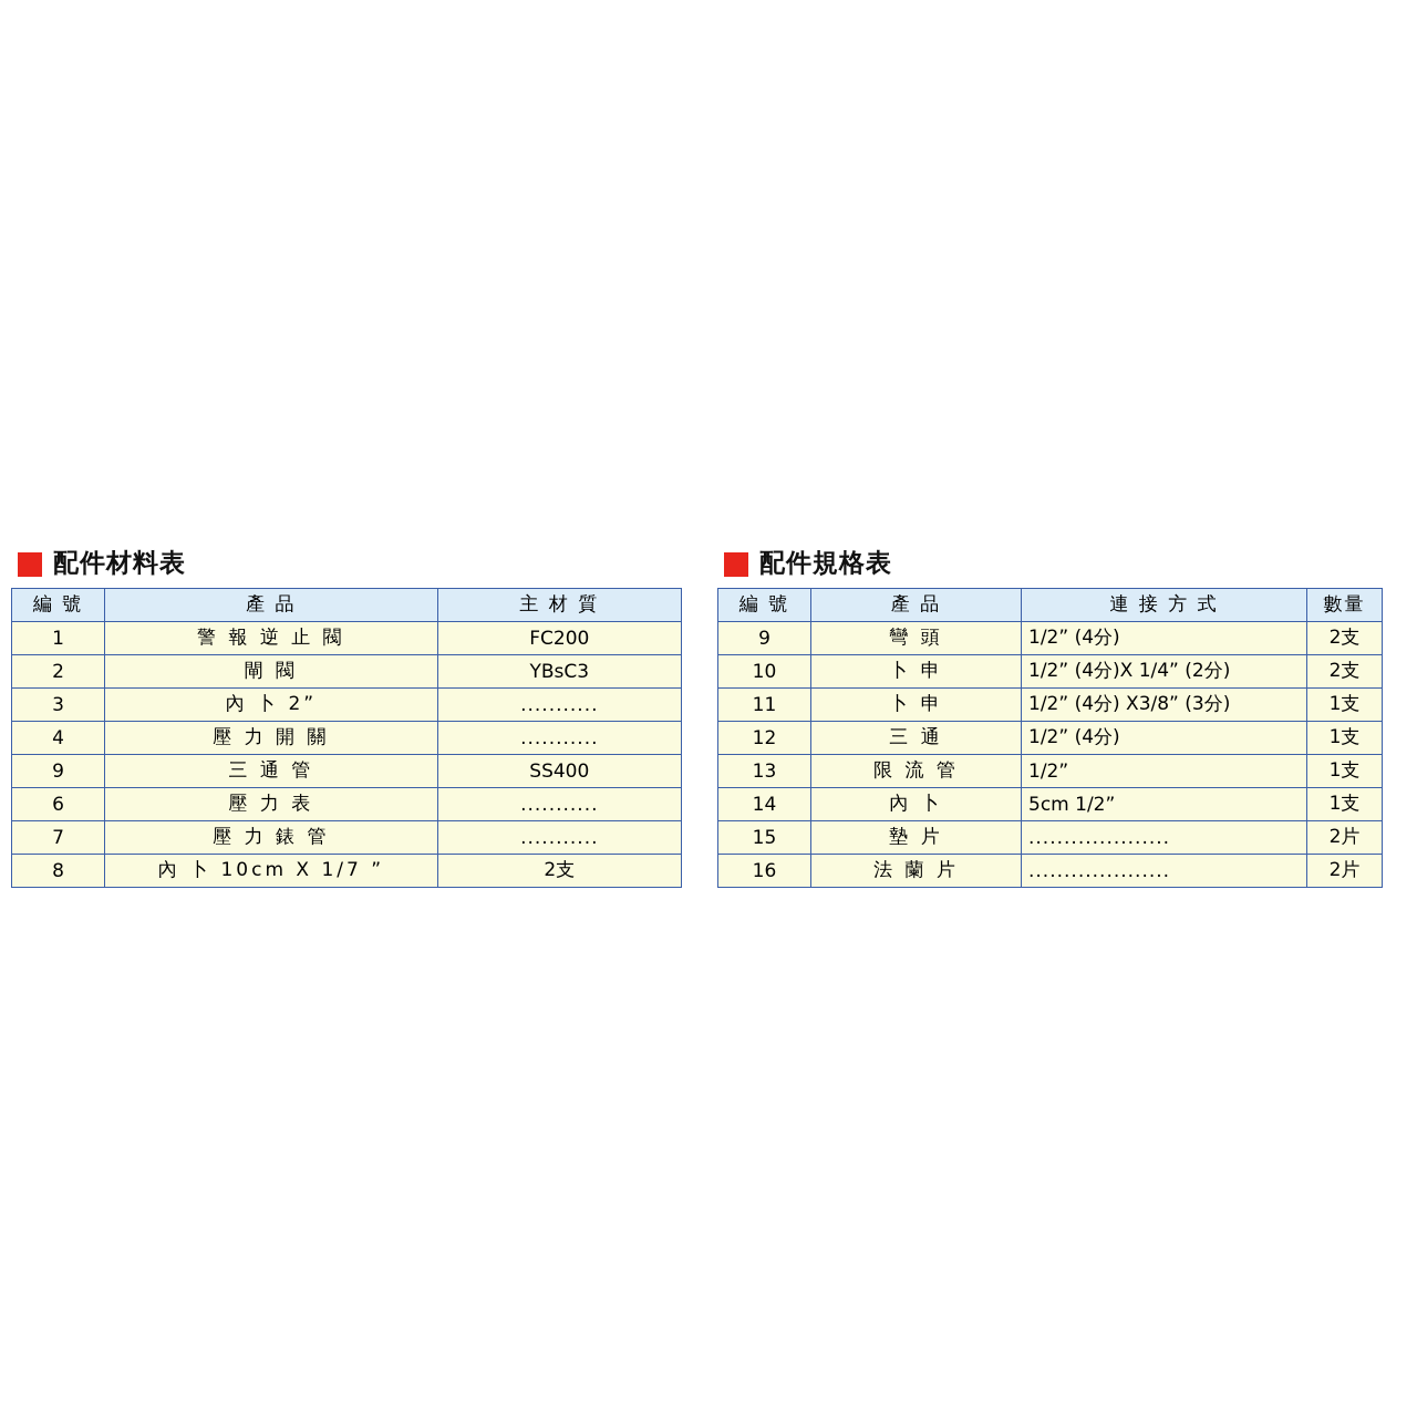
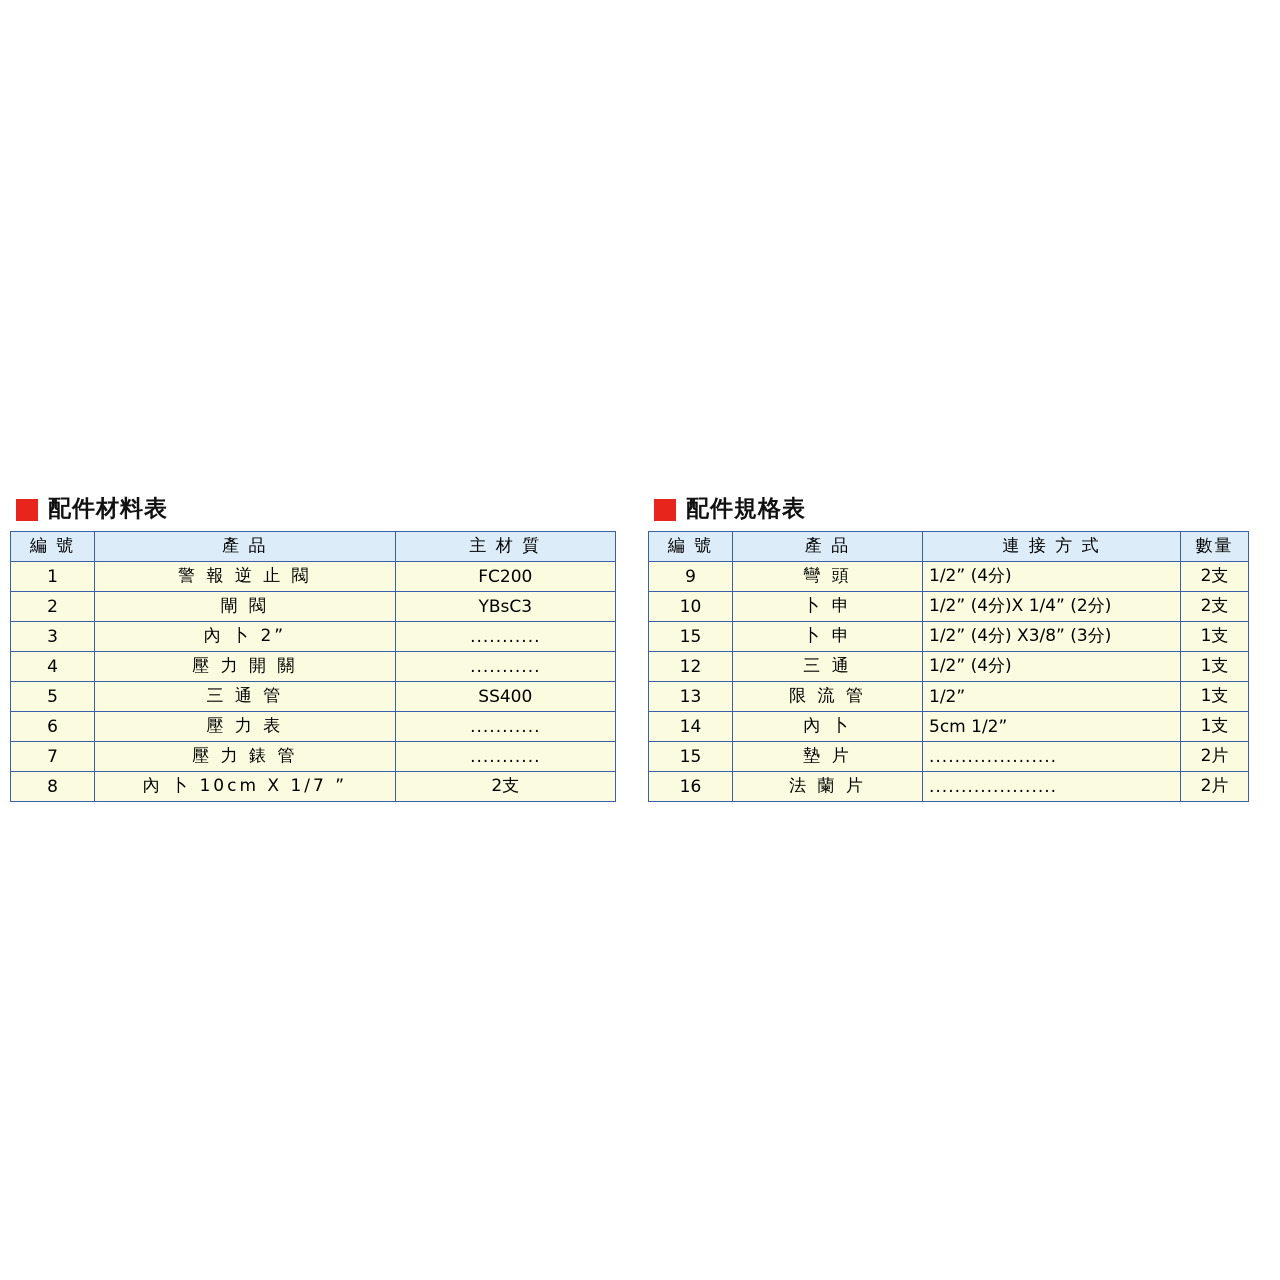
  配件材料表
  編 號	產 品	主 材 質
  1	警 報 逆 止 閥	FC200
  2	閘 閥	YBsC3
  3	內 卜 2”	...........
  4	壓 力 開 關	...........
- 9	三 通 管	SS400
+ 5	三 通 管	SS400
  6	壓 力 表	...........
  7	壓 力 錶 管	...........
  8	內 卜 10cm X 1/7 ”	2支
  配件規格表
  編 號	產 品	連 接 方 式	數量
  9	彎 頭	1/2” (4分)	2支
  10	卜 申	1/2” (4分)X 1/4” (2分)	2支
- 11	卜 申	1/2” (4分) X3/8” (3分)	1支
+ 15	卜 申	1/2” (4分) X3/8” (3分)	1支
  12	三 通	1/2” (4分)	1支
  13	限 流 管	1/2”	1支
  14	內 卜	5cm 1/2”	1支
  15	墊 片	....................	2片
  16	法 蘭 片	....................	2片
